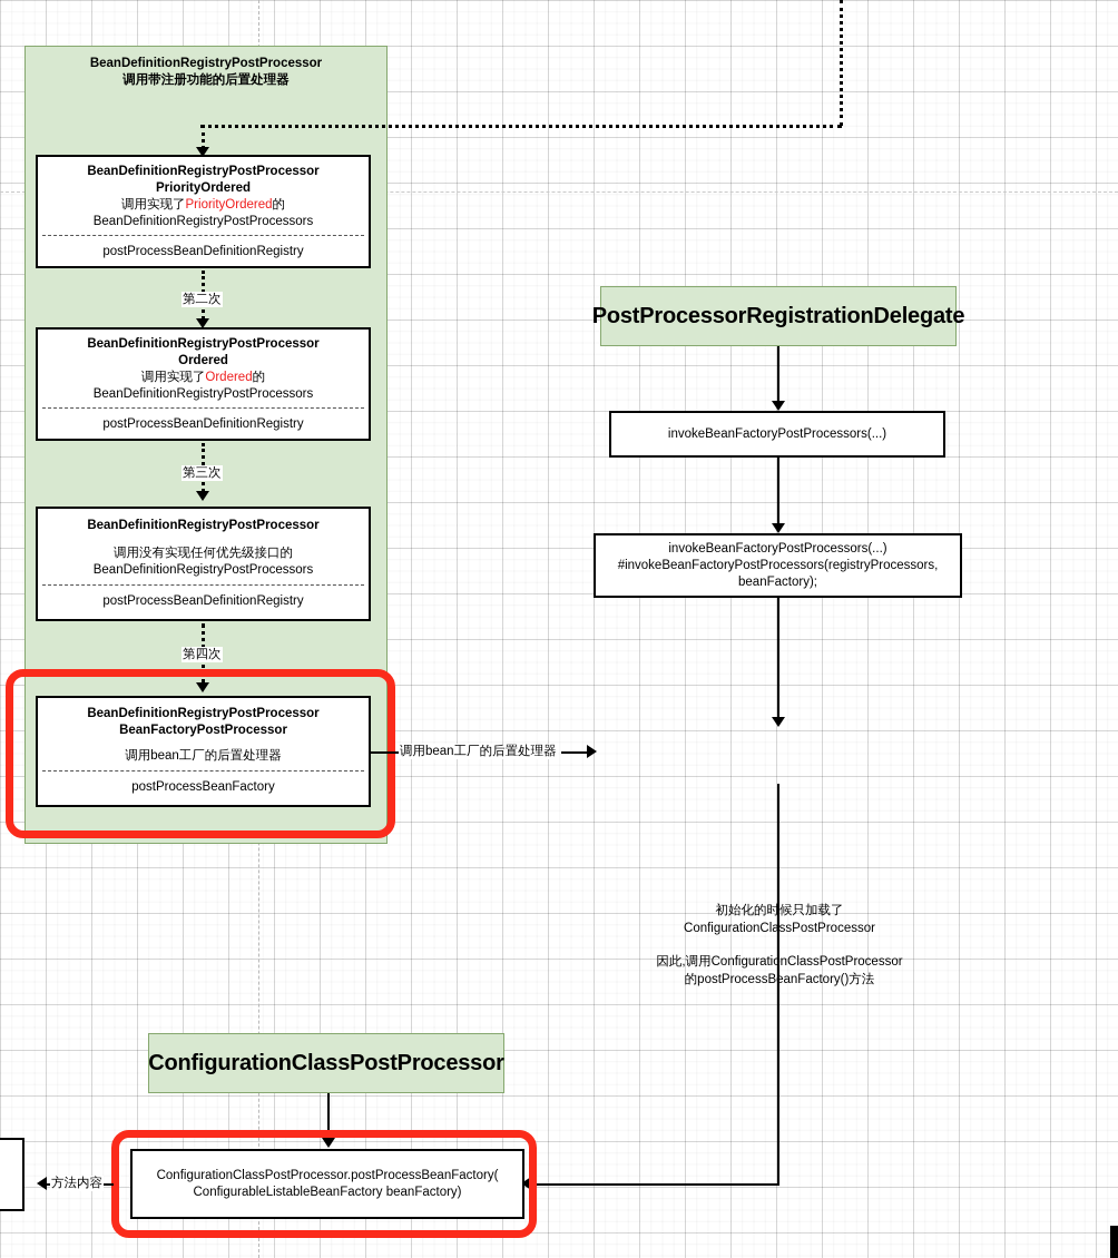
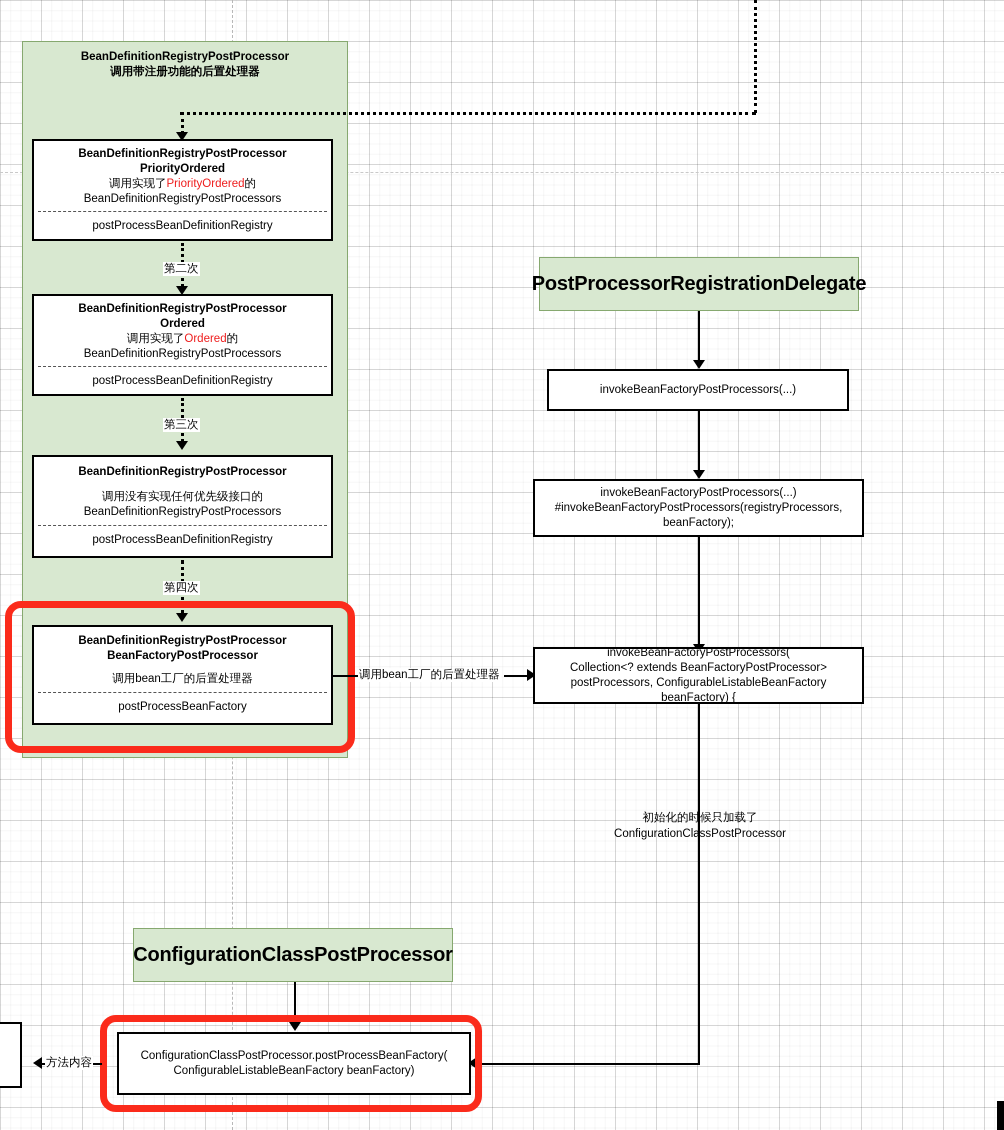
  BeanDefinitionRegistryPostProcessor
  调用带注册功能的后置处理器
  BeanDefinitionRegistryPostProcessor
  PriorityOrdered
  调用实现了PriorityOrdered的
  BeanDefinitionRegistryPostProcessors
  postProcessBeanDefinitionRegistry
  第二次
  BeanDefinitionRegistryPostProcessor
  Ordered
  调用实现了Ordered的
  BeanDefinitionRegistryPostProcessors
  postProcessBeanDefinitionRegistry
  第三次
  BeanDefinitionRegistryPostProcessor
  调用没有实现任何优先级接口的
  BeanDefinitionRegistryPostProcessors
  postProcessBeanDefinitionRegistry
  第四次
  BeanDefinitionRegistryPostProcessor
  BeanFactoryPostProcessor
  调用bean工厂的后置处理器
  postProcessBeanFactory
  调用bean工厂的后置处理器
  PostProcessorRegistrationDelegate
  invokeBeanFactoryPostProcessors(...)
  invokeBeanFactoryPostProcessors(...)
  #invokeBeanFactoryPostProcessors(registryProcessors,
  beanFactory);
+ invokeBeanFactoryPostProcessors(
+ Collection<? extends BeanFactoryPostProcessor>
+ postProcessors, ConfigurableListableBeanFactory
+ beanFactory) {
  初始化的时候只加载了
  ConfigurationClassPostProcessor
- 因此,调用ConfigurationClassPostProcessor
- 的postProcessBeanFactory()方法
  ConfigurationClassPostProcessor
  ConfigurationClassPostProcessor.postProcessBeanFactory(
  ConfigurableListableBeanFactory beanFactory)
  方法内容
